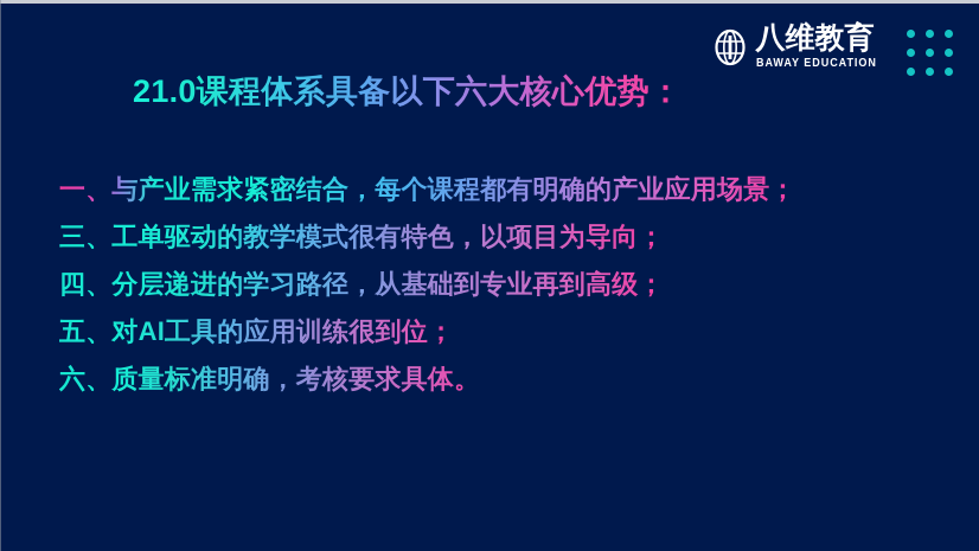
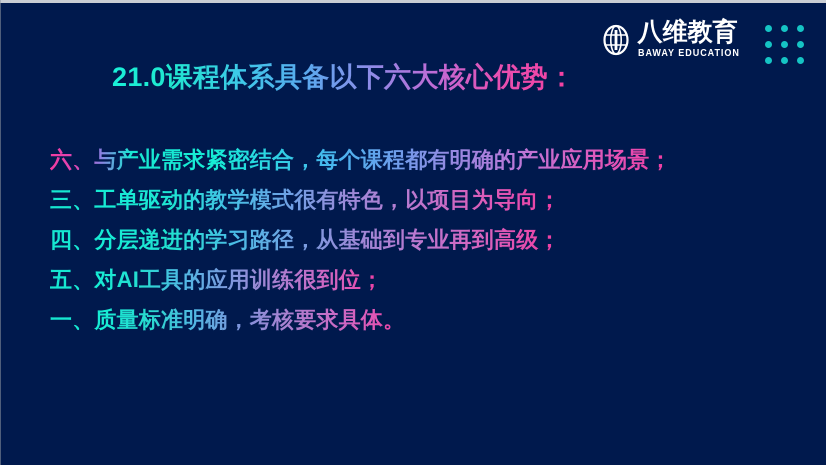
  八维教育
  BAWAY EDUCATION
  21.0课程体系具备以下六大核心优势：
- 一、与产业需求紧密结合，每个课程都有明确的产业应用场景；
+ 六、与产业需求紧密结合，每个课程都有明确的产业应用场景；
  三、工单驱动的教学模式很有特色，以项目为导向；
  四、分层递进的学习路径，从基础到专业再到高级；
  五、对AI工具的应用训练很到位；
- 六、质量标准明确，考核要求具体。
+ 一、质量标准明确，考核要求具体。
